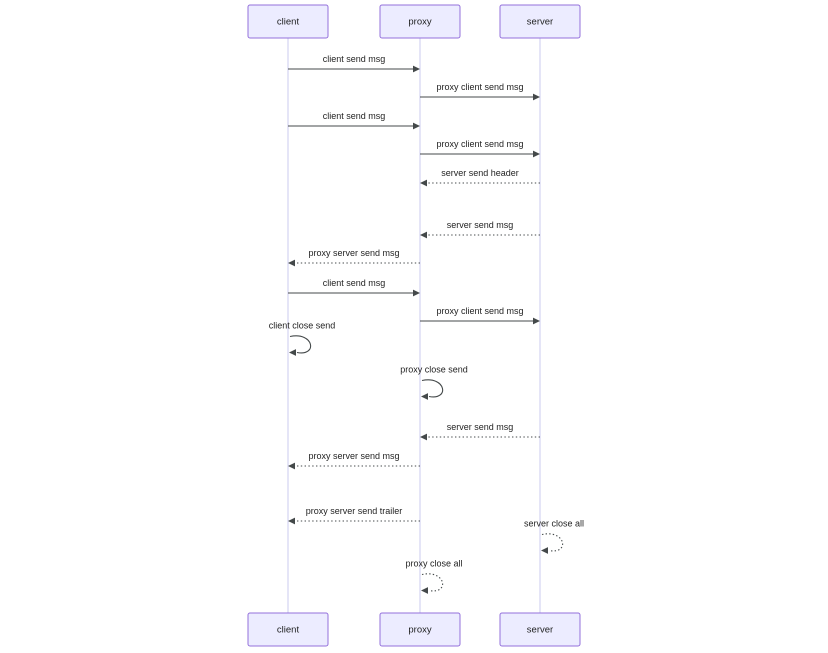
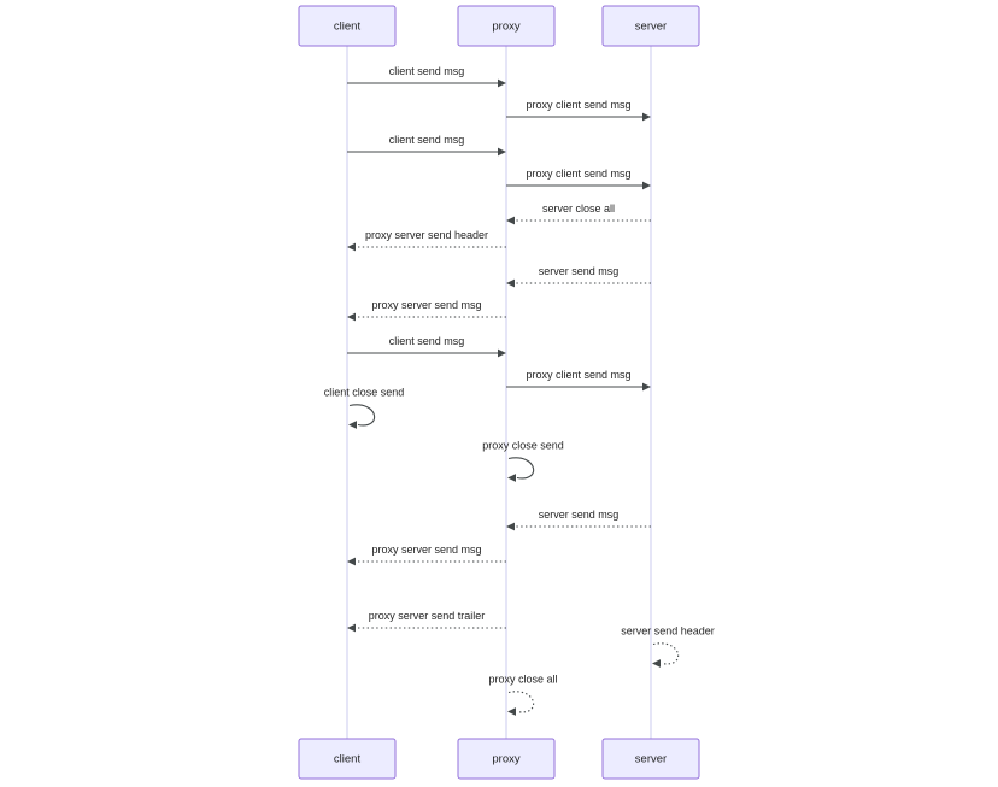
  client
  proxy
  server
  client
  proxy
  server
  client send msg
  proxy client send msg
  client send msg
  proxy client send msg
- server send header
+ server close all
+ proxy server send header
  server send msg
  proxy server send msg
  client send msg
  proxy client send msg
  client close send
  proxy close send
  server send msg
  proxy server send msg
  proxy server send trailer
- server close all
+ server send header
  proxy close all
